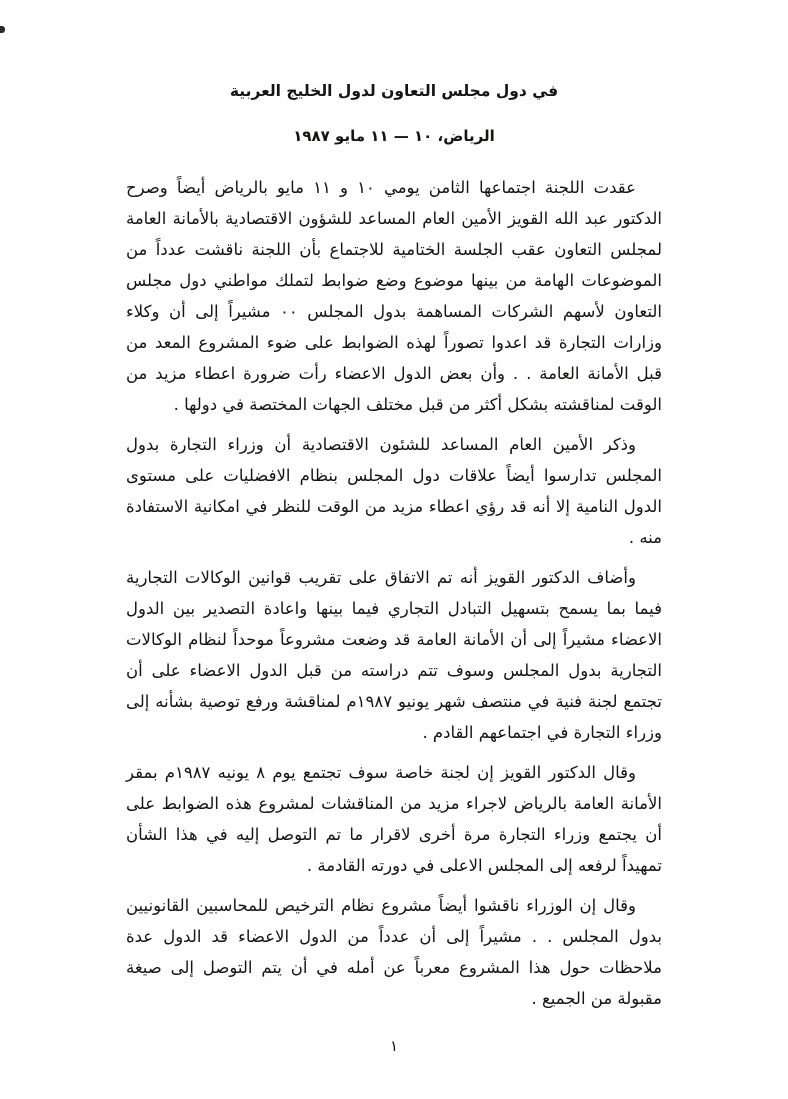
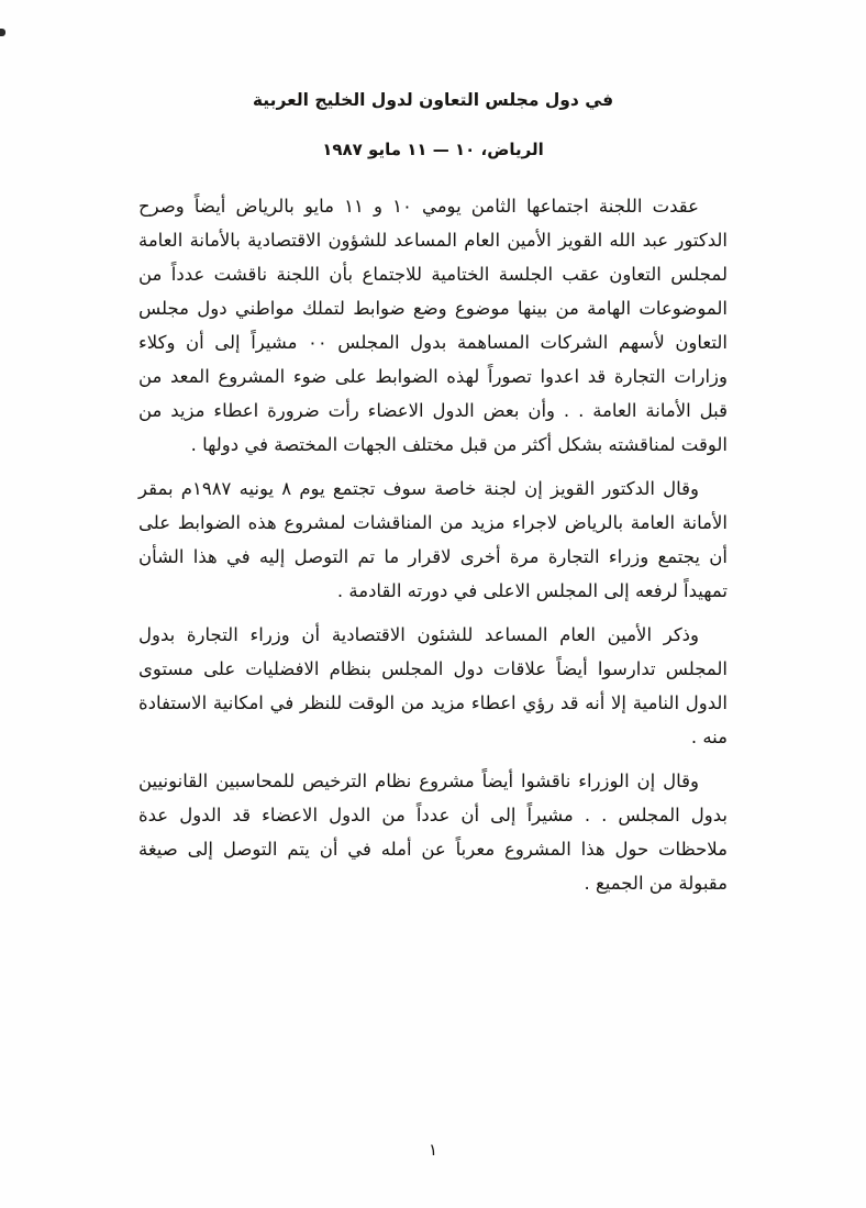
  في دول مجلس التعاون لدول الخليج العربية
  الرياض، ١٠ — ١١ مايو ١٩٨٧
  عقدت اللجنة اجتماعها الثامن يومي ١٠ و ١١ مايو بالرياض أيضاً وصرح الدكتور عبد الله القويز الأمين العام المساعد للشؤون الاقتصادية بالأمانة العامة لمجلس التعاون عقب الجلسة الختامية للاجتماع بأن اللجنة ناقشت عدداً من الموضوعات الهامة من بينها موضوع وضع ضوابط لتملك مواطني دول مجلس التعاون لأسهم الشركات المساهمة بدول المجلس ٠٠ مشيراً إلى أن وكلاء وزارات التجارة قد اعدوا تصوراً لهذه الضوابط على ضوء المشروع المعد من قبل الأمانة العامة . . وأن بعض الدول الاعضاء رأت ضرورة اعطاء مزيد من الوقت لمناقشته بشكل أكثر من قبل مختلف الجهات المختصة في دولها .
- وذكر الأمين العام المساعد للشئون الاقتصادية أن وزراء التجارة بدول المجلس تدارسوا أيضاً علاقات دول المجلس بنظام الافضليات على مستوى الدول النامية إلا أنه قد رؤي اعطاء مزيد من الوقت للنظر في امكانية الاستفادة منه .
+ وقال الدكتور القويز إن لجنة خاصة سوف تجتمع يوم ٨ يونيه ١٩٨٧م بمقر الأمانة العامة بالرياض لاجراء مزيد من المناقشات لمشروع هذه الضوابط على أن يجتمع وزراء التجارة مرة أخرى لاقرار ما تم التوصل إليه في هذا الشأن تمهيداً لرفعه إلى المجلس الاعلى في دورته القادمة .
- وأضاف الدكتور القويز أنه تم الاتفاق على تقريب قوانين الوكالات التجارية فيما بما يسمح بتسهيل التبادل التجاري فيما بينها واعادة التصدير بين الدول الاعضاء مشيراً إلى أن الأمانة العامة قد وضعت مشروعاً موحداً لنظام الوكالات التجارية بدول المجلس وسوف تتم دراسته من قبل الدول الاعضاء على أن تجتمع لجنة فنية في منتصف شهر يونيو ١٩٨٧م لمناقشة ورفع توصية بشأنه إلى وزراء التجارة في اجتماعهم القادم .
- وقال الدكتور القويز إن لجنة خاصة سوف تجتمع يوم ٨ يونيه ١٩٨٧م بمقر الأمانة العامة بالرياض لاجراء مزيد من المناقشات لمشروع هذه الضوابط على أن يجتمع وزراء التجارة مرة أخرى لاقرار ما تم التوصل إليه في هذا الشأن تمهيداً لرفعه إلى المجلس الاعلى في دورته القادمة .
+ وذكر الأمين العام المساعد للشئون الاقتصادية أن وزراء التجارة بدول المجلس تدارسوا أيضاً علاقات دول المجلس بنظام الافضليات على مستوى الدول النامية إلا أنه قد رؤي اعطاء مزيد من الوقت للنظر في امكانية الاستفادة منه .
  وقال إن الوزراء ناقشوا أيضاً مشروع نظام الترخيص للمحاسبين القانونيين بدول المجلس . . مشيراً إلى أن عدداً من الدول الاعضاء قد الدول عدة ملاحظات حول هذا المشروع معرباً عن أمله في أن يتم التوصل إلى صيغة مقبولة من الجميع .
  ١
